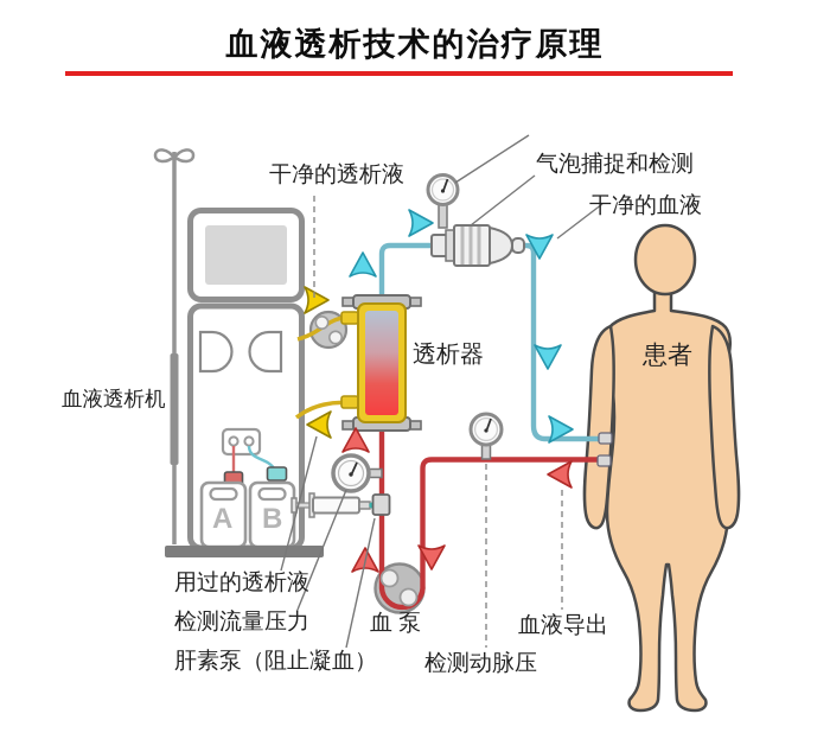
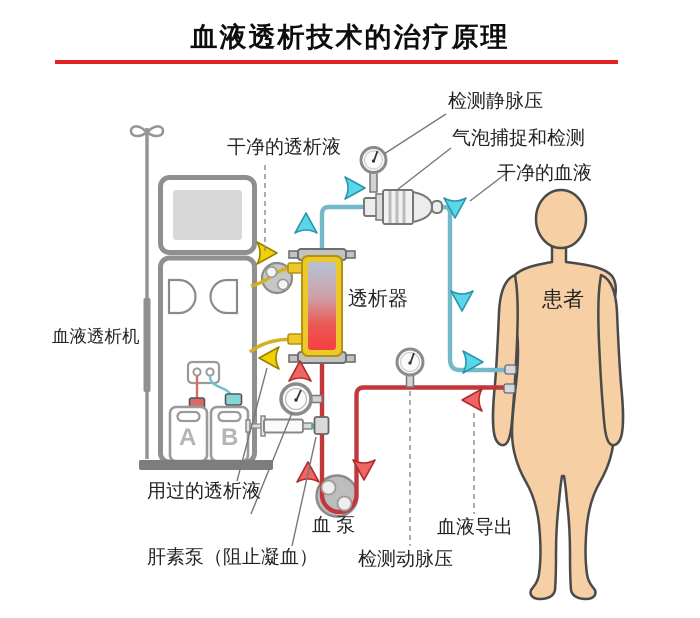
  血液透析技术的治疗原理
  血液透析机
  干净的透析液
+ 检测静脉压
  气泡捕捉和检测
  干净的血液
  透析器
  患者
  用过的透析液
- 检测流量压力
  肝素泵（阻止凝血）
  血 泵
  检测动脉压
  血液导出
  A
  B
